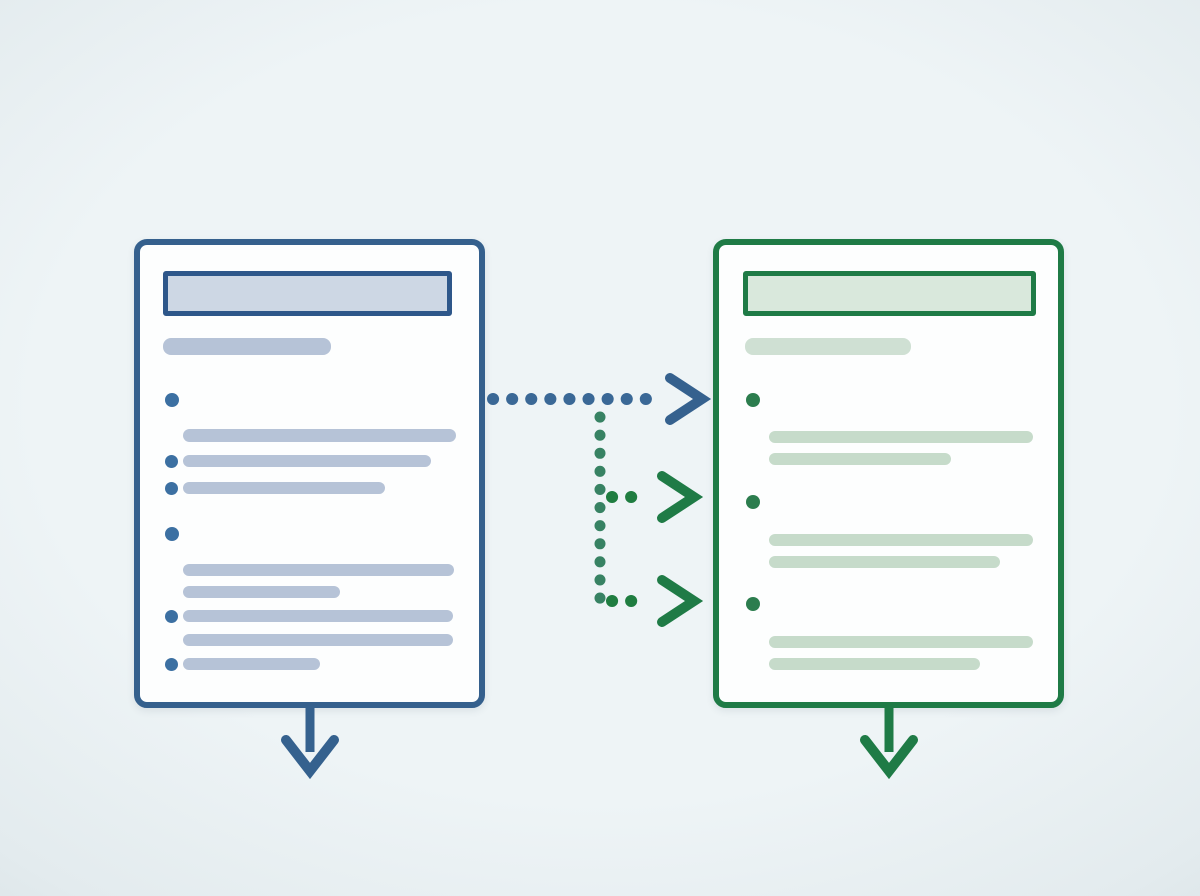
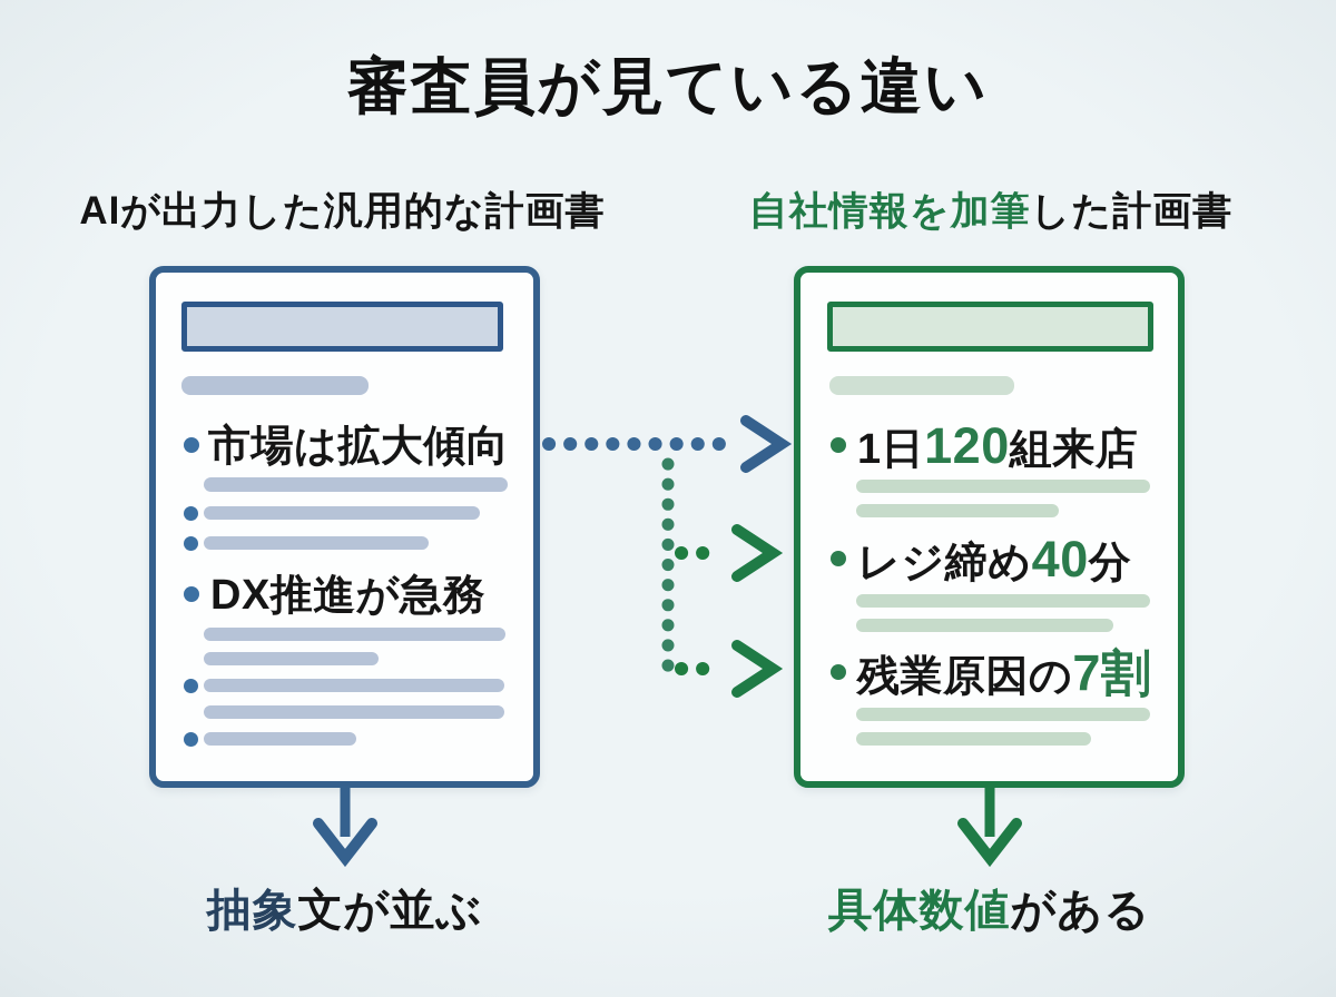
+ 審査員が見ている違い
+ AIが出力した汎用的な計画書
+ 自社情報を加筆した計画書
+ 市場は拡大傾向
+ DX推進が急務
+ 1日120組来店
+ レジ締め40分
+ 残業原因の7割
+ 抽象文が並ぶ
+ 具体数値がある
